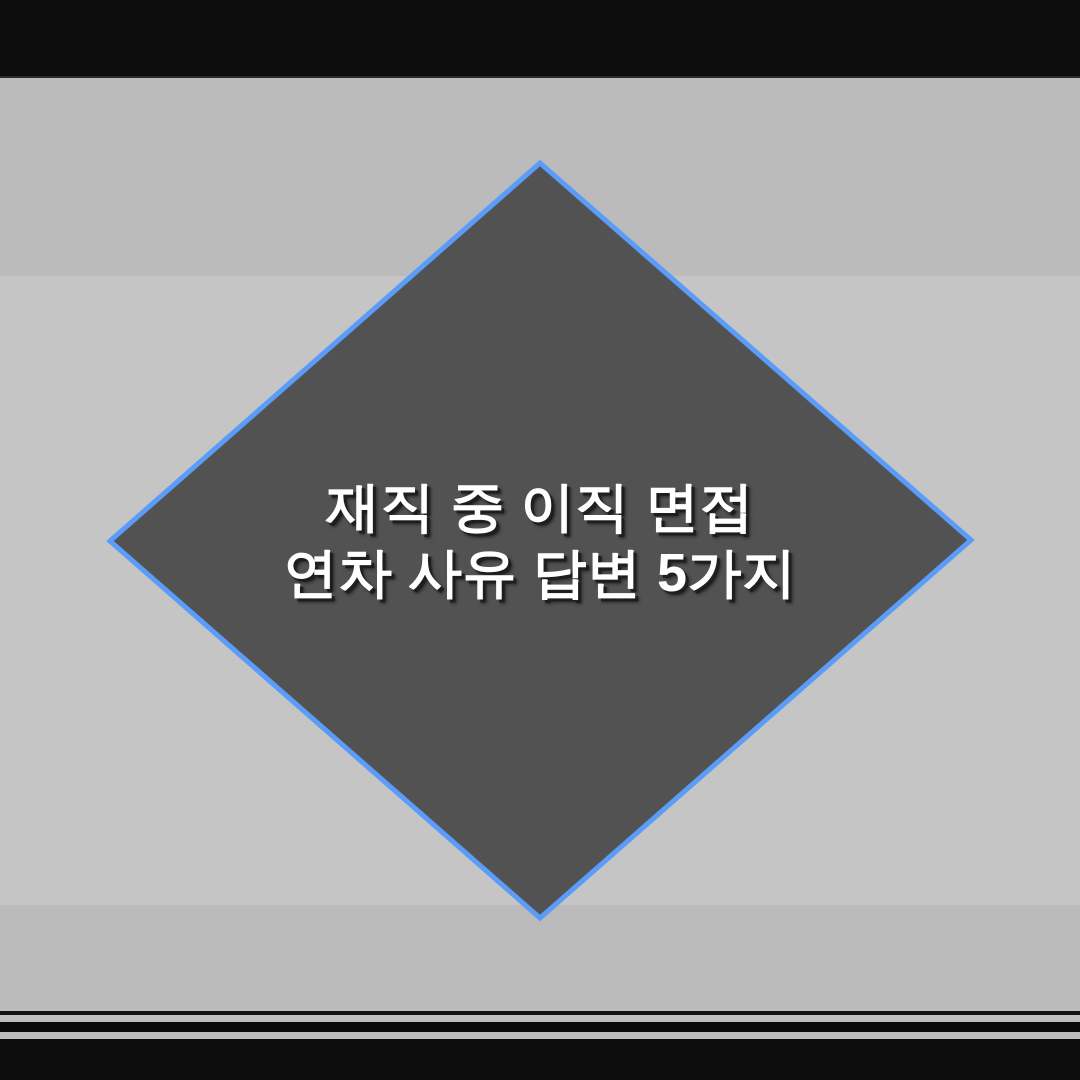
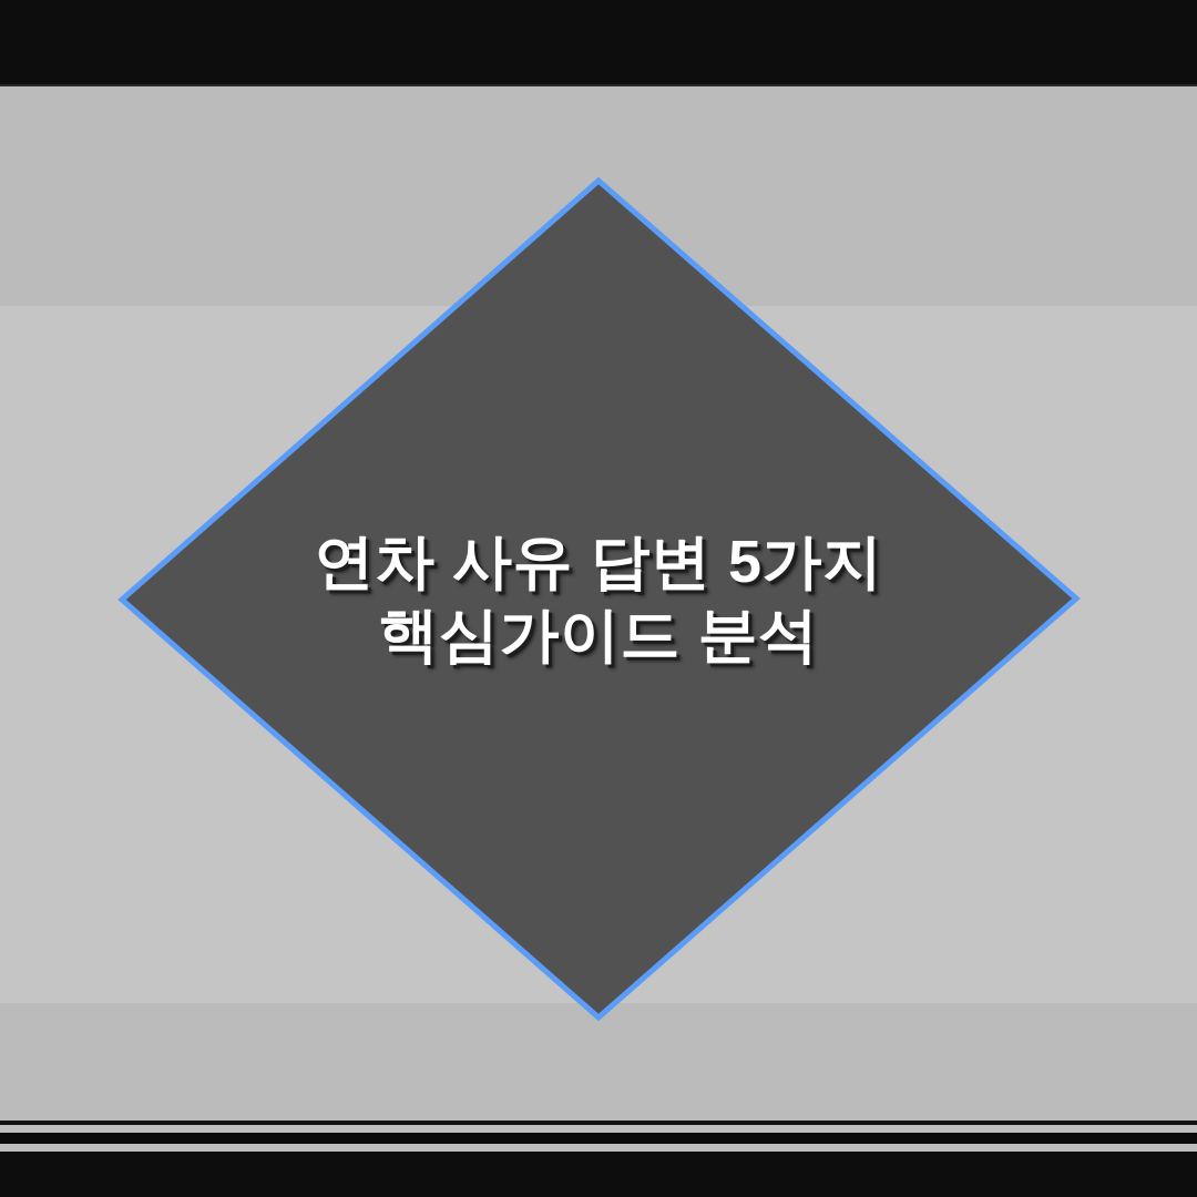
- 재직 중 이직 면접
  연차 사유 답변 5가지
+ 핵심가이드 분석
